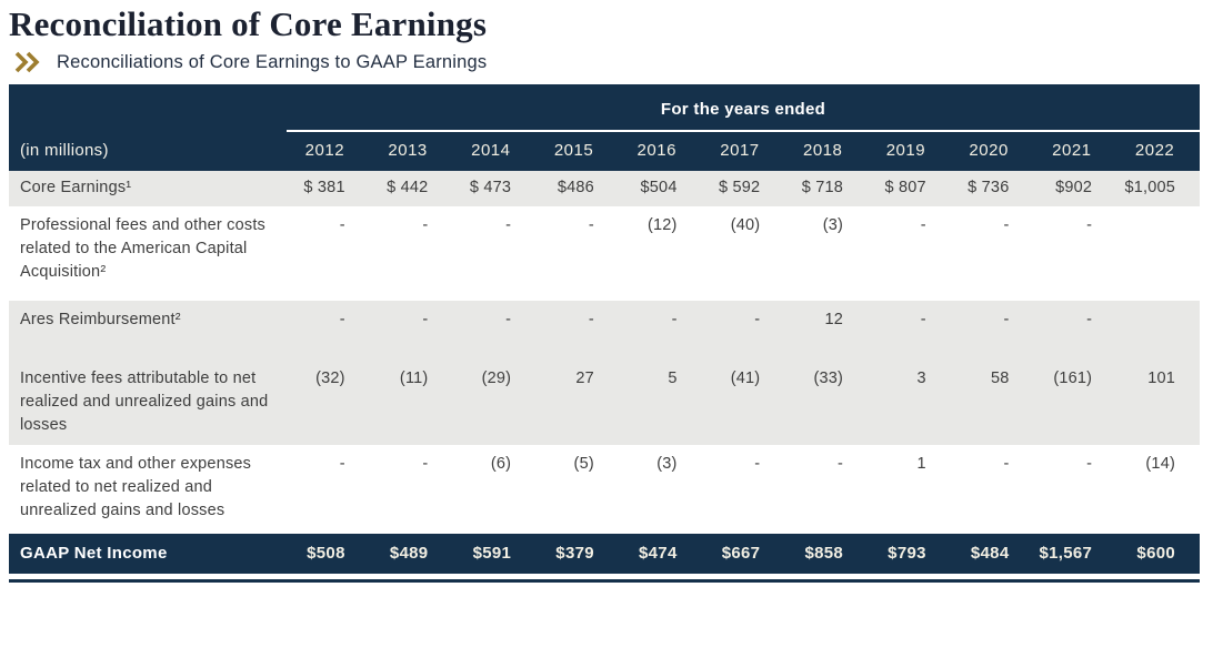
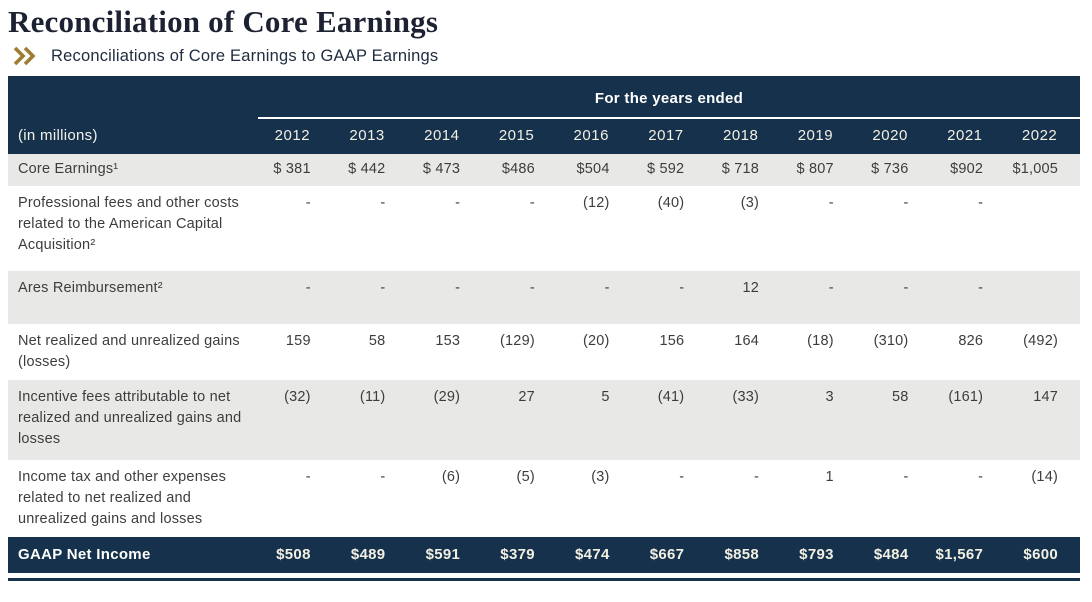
  Reconciliation of Core Earnings
  Reconciliations of Core Earnings to GAAP Earnings
  	For the years ended
  (in millions)	2012	2013	2014	2015	2016	2017	2018	2019	2020	2021	2022
  Core Earnings¹	$ 381	$ 442	$ 473	$486	$504	$ 592	$ 718	$ 807	$ 736	$902	$1,005
  Professional fees and other costs related to the American Capital Acquisition²	-	-	-	-	(12)	(40)	(3)	-	-	-
  Ares Reimbursement²	-	-	-	-	-	-	12	-	-	-
+ Net realized and unrealized gains (losses)	159	58	153	(129)	(20)	156	164	(18)	(310)	826	(492)
- Incentive fees attributable to net realized and unrealized gains and losses	(32)	(11)	(29)	27	5	(41)	(33)	3	58	(161)	101
+ Incentive fees attributable to net realized and unrealized gains and losses	(32)	(11)	(29)	27	5	(41)	(33)	3	58	(161)	147
  Income tax and other expenses related to net realized and unrealized gains and losses	-	-	(6)	(5)	(3)	-	-	1	-	-	(14)
  GAAP Net Income	$508	$489	$591	$379	$474	$667	$858	$793	$484	$1,567	$600
